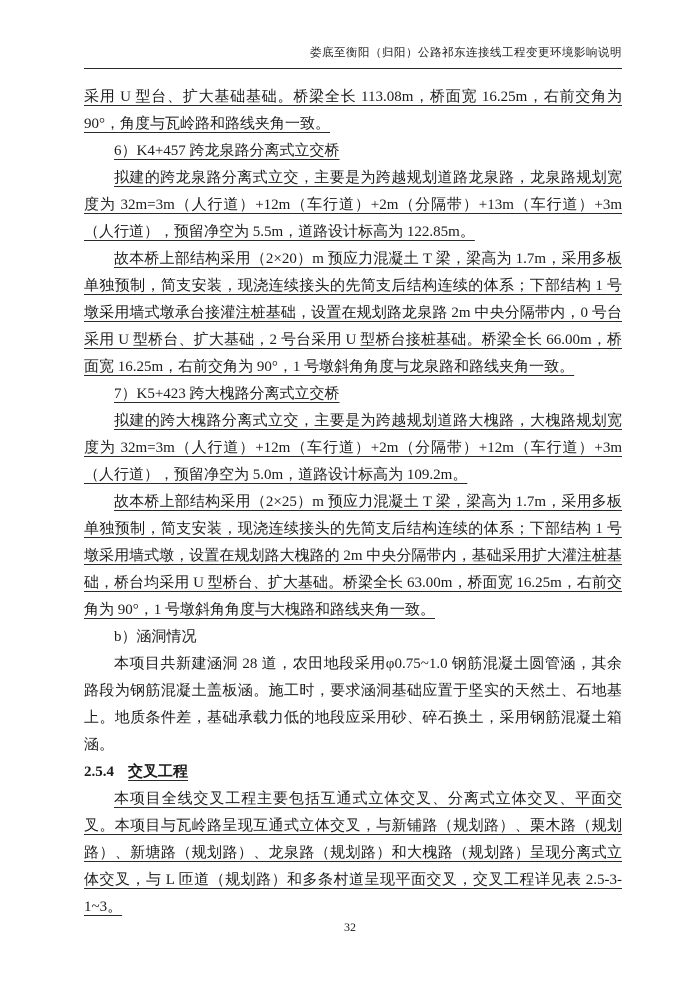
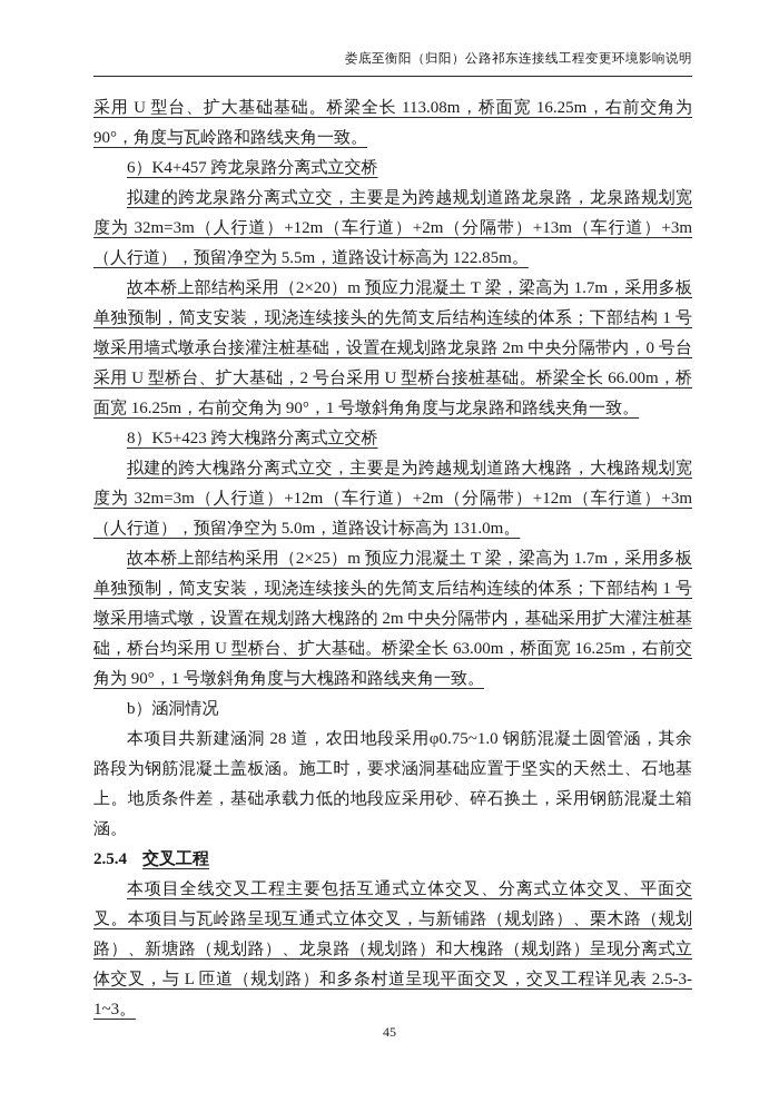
  娄底至衡阳（归阳）公路祁东连接线工程变更环境影响说明
  采用 U 型台、扩大基础基础。桥梁全长 113.08m，桥面宽 16.25m，右前交角为 90°，角度与瓦岭路和路线夹角一致。
  6）K4+457 跨龙泉路分离式立交桥
  拟建的跨龙泉路分离式立交，主要是为跨越规划道路龙泉路，龙泉路规划宽度为 32m=3m（人行道）+12m（车行道）+2m（分隔带）+13m（车行道）+3m（人行道），预留净空为 5.5m，道路设计标高为 122.85m。
  故本桥上部结构采用（2×20）m 预应力混凝土 T 梁，梁高为 1.7m，采用多板单独预制，简支安装，现浇连续接头的先简支后结构连续的体系；下部结构 1 号墩采用墙式墩承台接灌注桩基础，设置在规划路龙泉路 2m 中央分隔带内，0 号台采用 U 型桥台、扩大基础，2 号台采用 U 型桥台接桩基础。桥梁全长 66.00m，桥面宽 16.25m，右前交角为 90°，1 号墩斜角角度与龙泉路和路线夹角一致。
- 7）K5+423 跨大槐路分离式立交桥
+ 8）K5+423 跨大槐路分离式立交桥
- 拟建的跨大槐路分离式立交，主要是为跨越规划道路大槐路，大槐路规划宽度为 32m=3m（人行道）+12m（车行道）+2m（分隔带）+12m（车行道）+3m（人行道），预留净空为 5.0m，道路设计标高为 109.2m。
+ 拟建的跨大槐路分离式立交，主要是为跨越规划道路大槐路，大槐路规划宽度为 32m=3m（人行道）+12m（车行道）+2m（分隔带）+12m（车行道）+3m（人行道），预留净空为 5.0m，道路设计标高为 131.0m。
  故本桥上部结构采用（2×25）m 预应力混凝土 T 梁，梁高为 1.7m，采用多板单独预制，简支安装，现浇连续接头的先简支后结构连续的体系；下部结构 1 号墩采用墙式墩，设置在规划路大槐路的 2m 中央分隔带内，基础采用扩大灌注桩基础，桥台均采用 U 型桥台、扩大基础。桥梁全长 63.00m，桥面宽 16.25m，右前交角为 90°，1 号墩斜角角度与大槐路和路线夹角一致。
  b）涵洞情况
  本项目共新建涵洞 28 道，农田地段采用φ0.75~1.0 钢筋混凝土圆管涵，其余路段为钢筋混凝土盖板涵。施工时，要求涵洞基础应置于坚实的天然土、石地基上。地质条件差，基础承载力低的地段应采用砂、碎石换土，采用钢筋混凝土箱涵。
  2.5.4 交叉工程
  本项目全线交叉工程主要包括互通式立体交叉、分离式立体交叉、平面交叉。本项目与瓦岭路呈现互通式立体交叉，与新铺路（规划路）、栗木路（规划路）、新塘路（规划路）、龙泉路（规划路）和大槐路（规划路）呈现分离式立体交叉，与 L 匝道（规划路）和多条村道呈现平面交叉，交叉工程详见表 2.5-3-1~3。
- 32
+ 45
